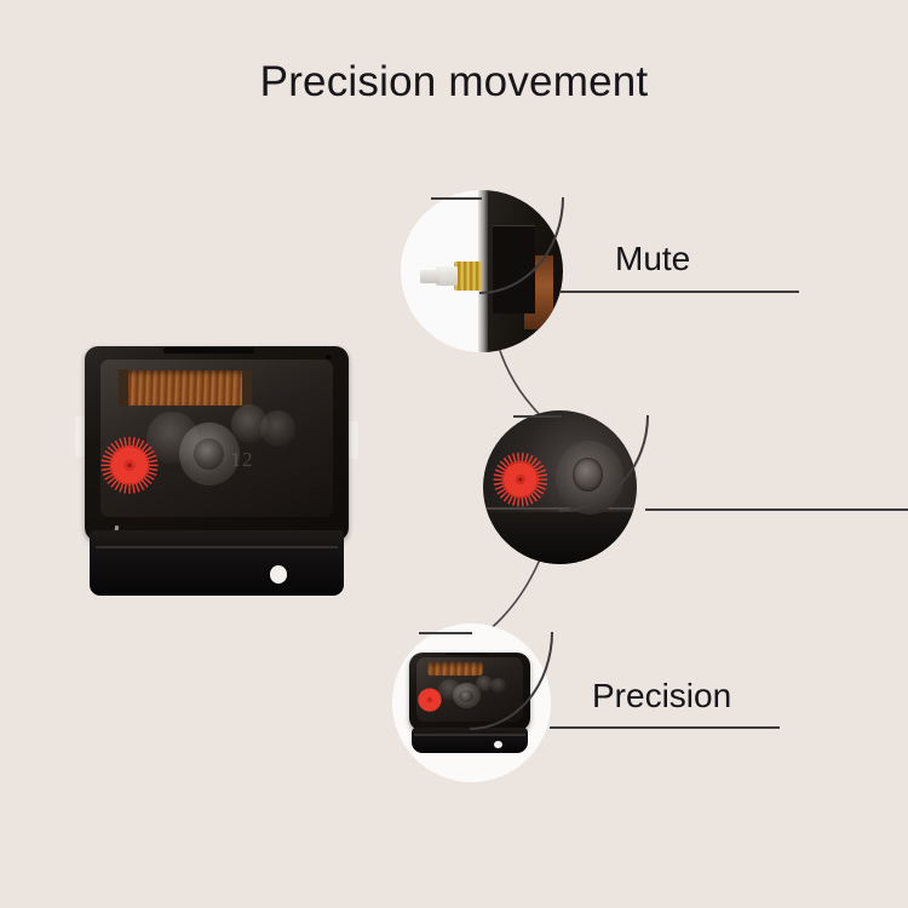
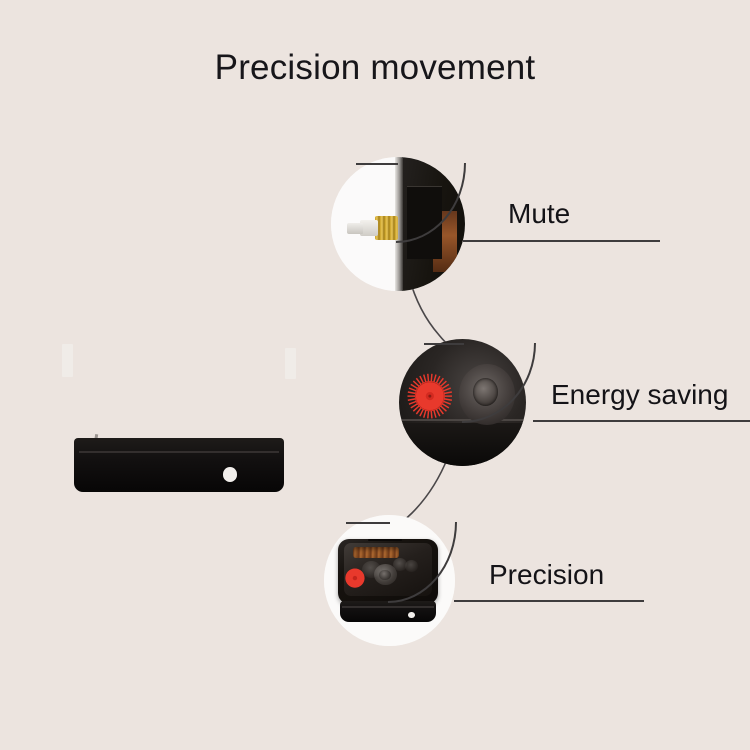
  Precision movement
  Mute
+ Energy saving
  Precision
- 12
